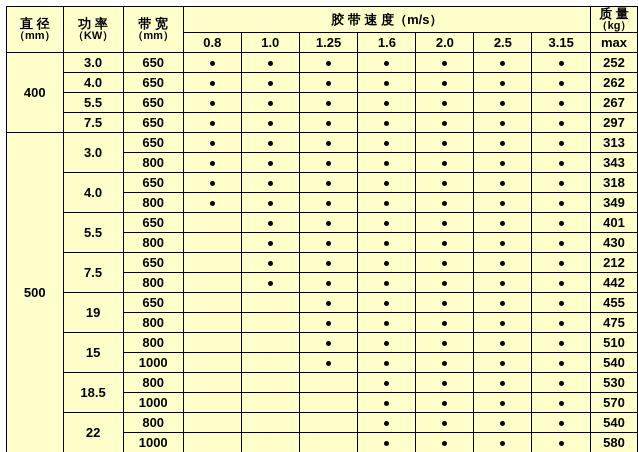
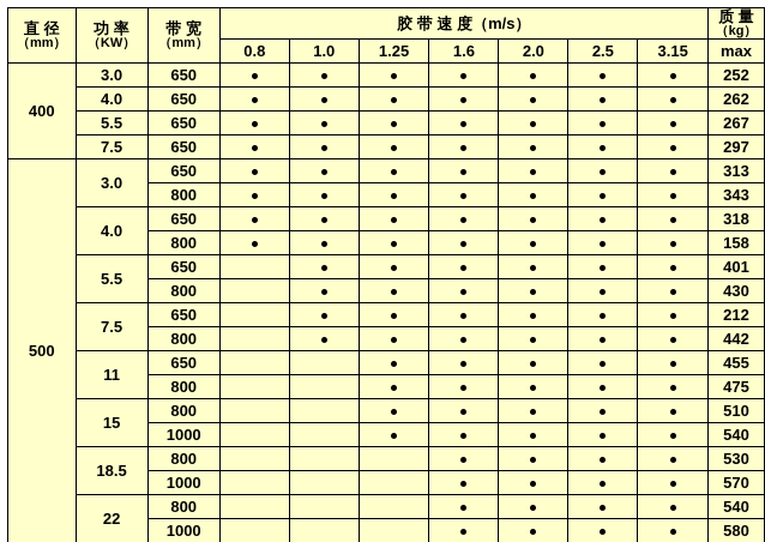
  直 径 （mm）	功 率 （KW）	带 宽 （mm）	胶 带 速 度（m/s）	质 量 （kg）
  0.8	1.0	1.25	1.6	2.0	2.5	3.15	max
  400	3.0	650								252
  4.0	650								262
  5.5	650								267
  7.5	650								297
  500	3.0	650								313
  800								343
  4.0	650								318
- 800								349
+ 800								158
  5.5	650								401
  800								430
  7.5	650								212
  800								442
- 19	650								455
+ 11	650								455
  800								475
  15	800								510
  1000								540
  18.5	800								530
  1000								570
  22	800								540
  1000								580
